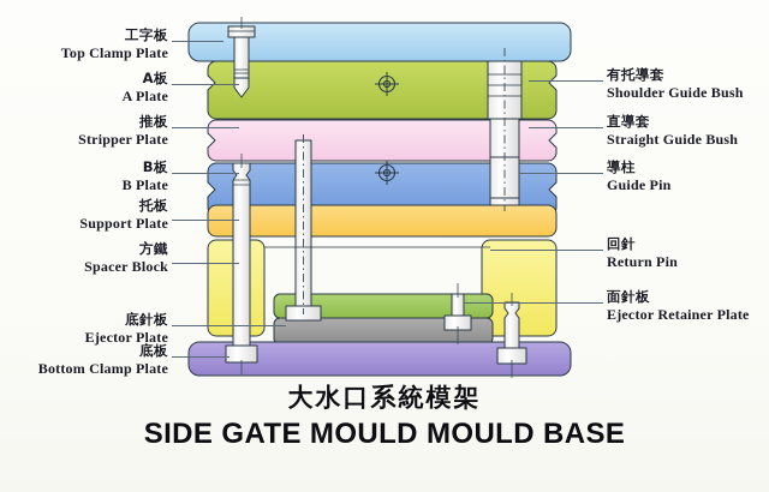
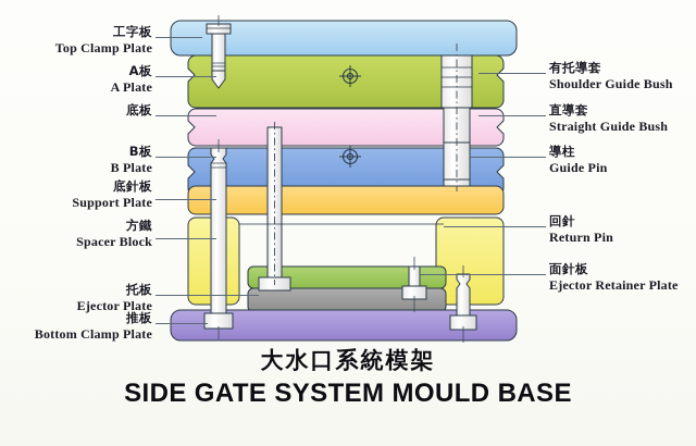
  工字板
  Top Clamp Plate
  A板
  A Plate
- 推板
+ 底板
- Stripper Plate
  B板
  B Plate
- 托板
+ 底針板
  Support Plate
  方鐵
  Spacer Block
- 底針板
+ 托板
  Ejector Plate
- 底板
+ 推板
  Bottom Clamp Plate
  有托導套
  Shoulder Guide Bush
  直導套
  Straight Guide Bush
  導柱
  Guide Pin
  回針
  Return Pin
  面針板
  Ejector Retainer Plate
  大水口系統模架
- SIDE GATE MOULD MOULD BASE
+ SIDE GATE SYSTEM MOULD BASE
